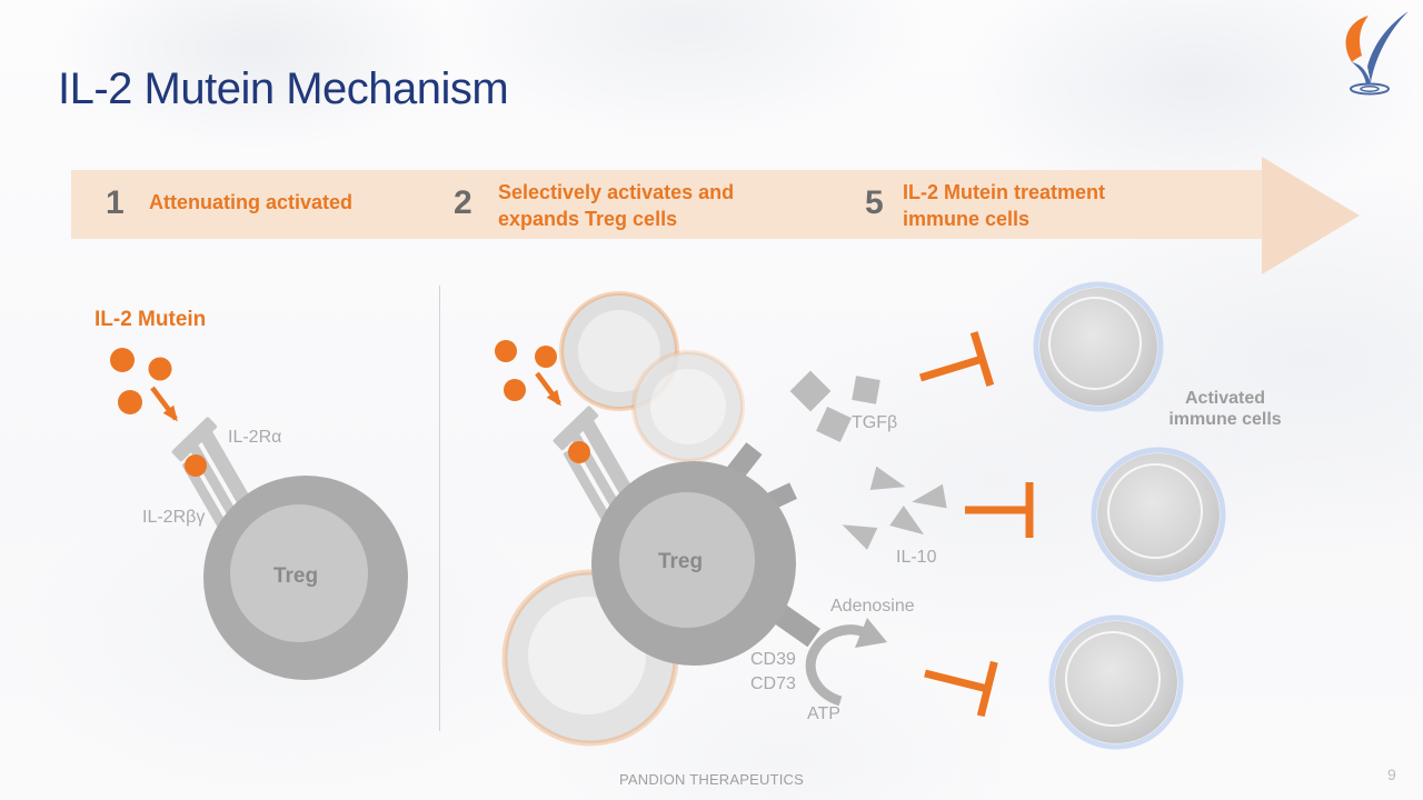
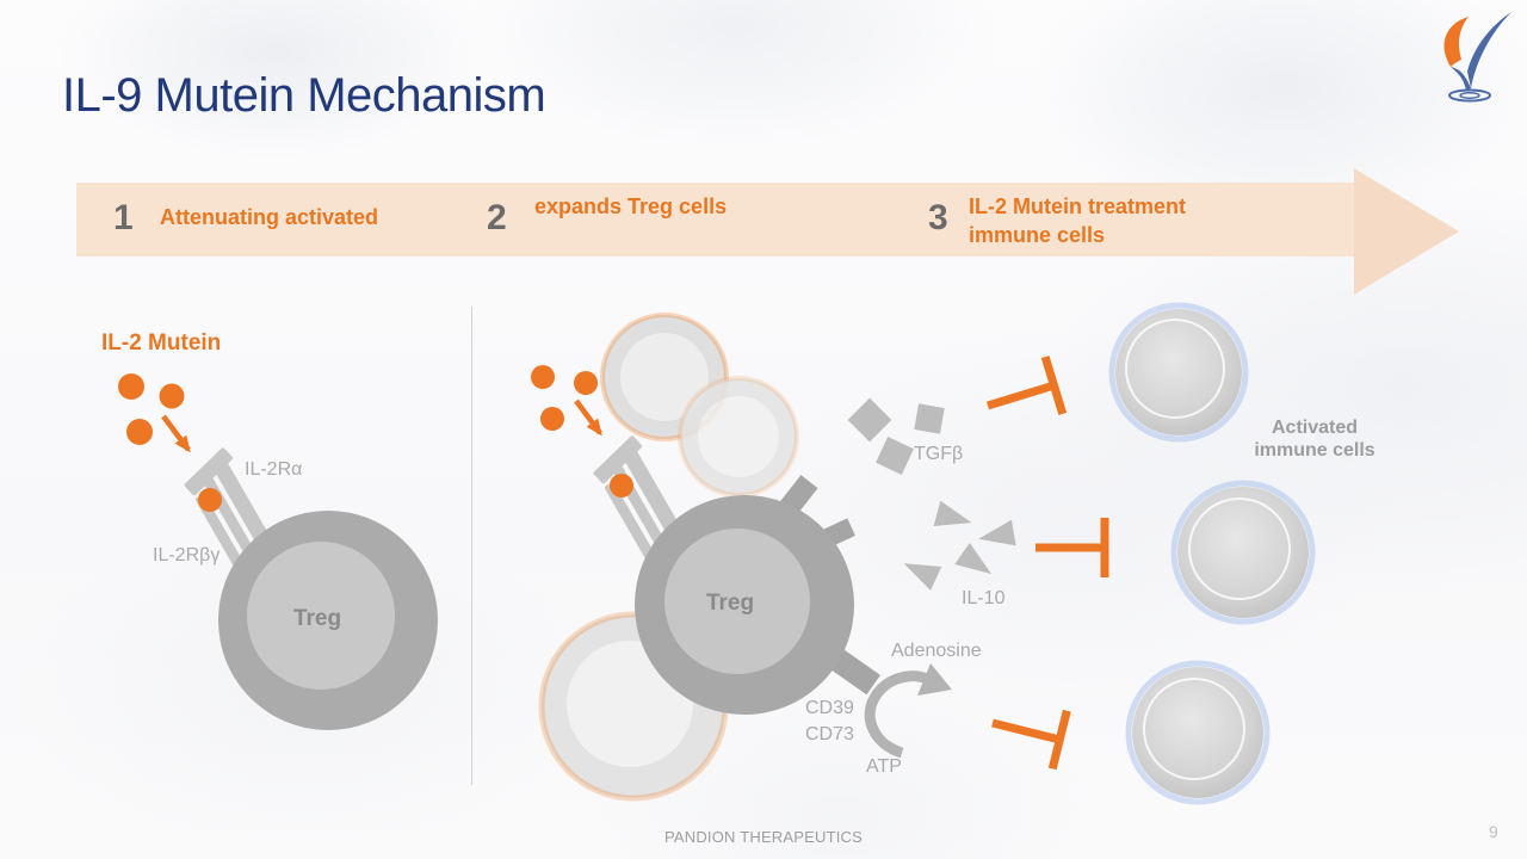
- IL-2 Mutein Mechanism
+ IL-9 Mutein Mechanism
  1
  Attenuating activated
  2
- Selectively activates and
  expands Treg cells
- 5
+ 3
  IL-2 Mutein treatment
  immune cells
  IL-2 Mutein
  IL-2Rα
  IL-2Rβγ
  Treg
  Treg
  TGFβ
  IL-10
  Adenosine
  CD39
  CD73
  ATP
  Activated
  immune cells
  PANDION THERAPEUTICS
  9
